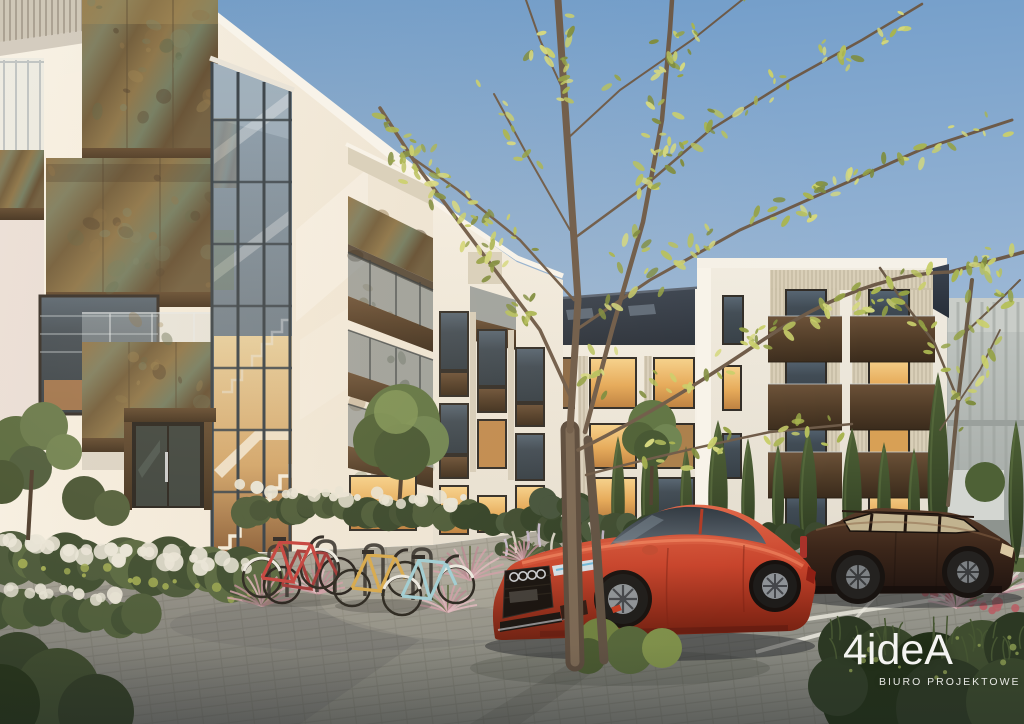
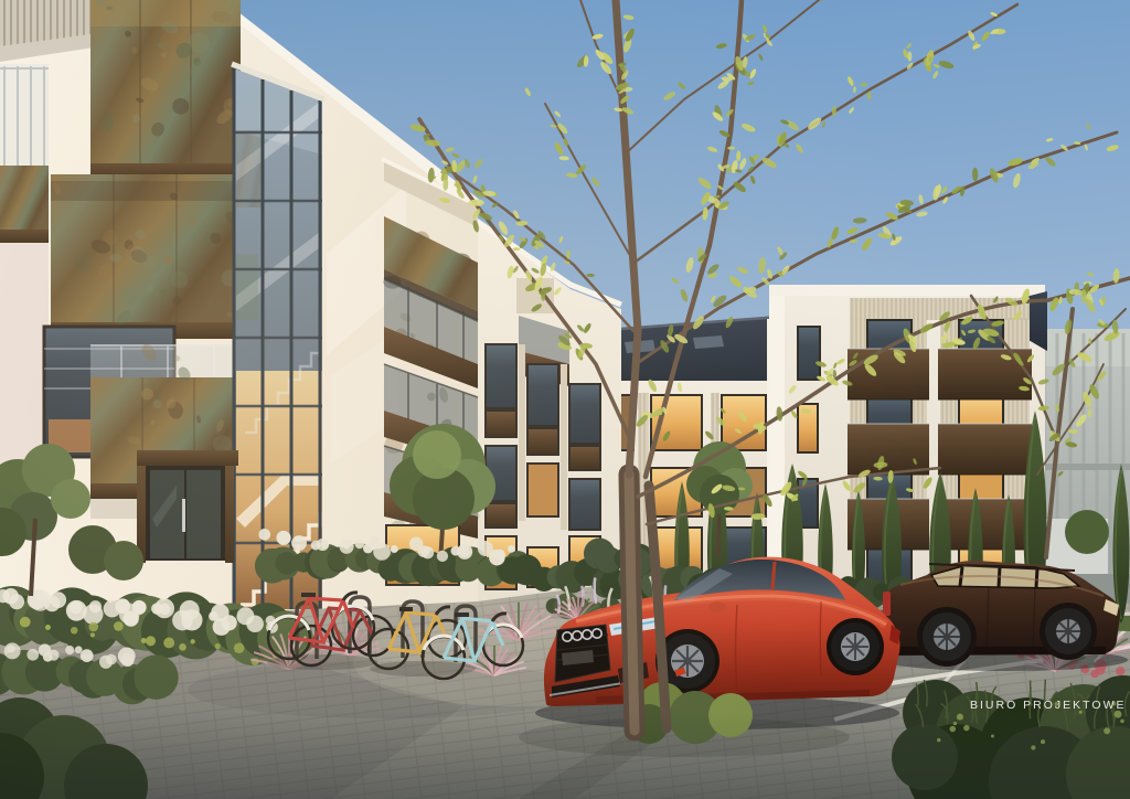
- 4ideA
  BIURO PROJEKTOWE
